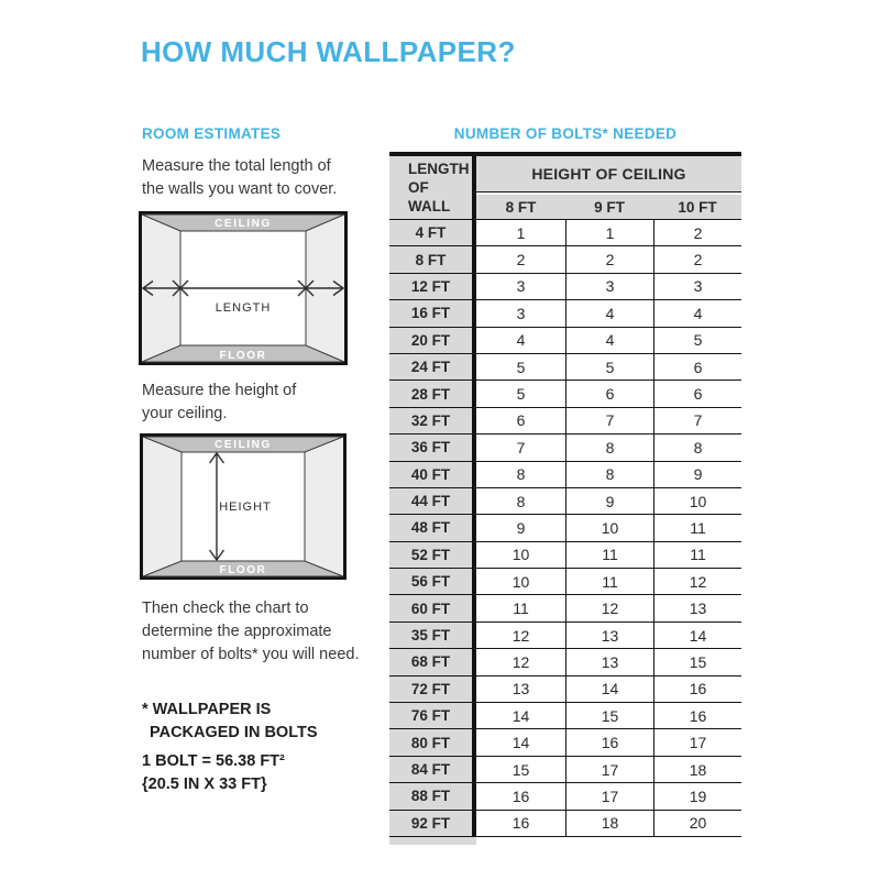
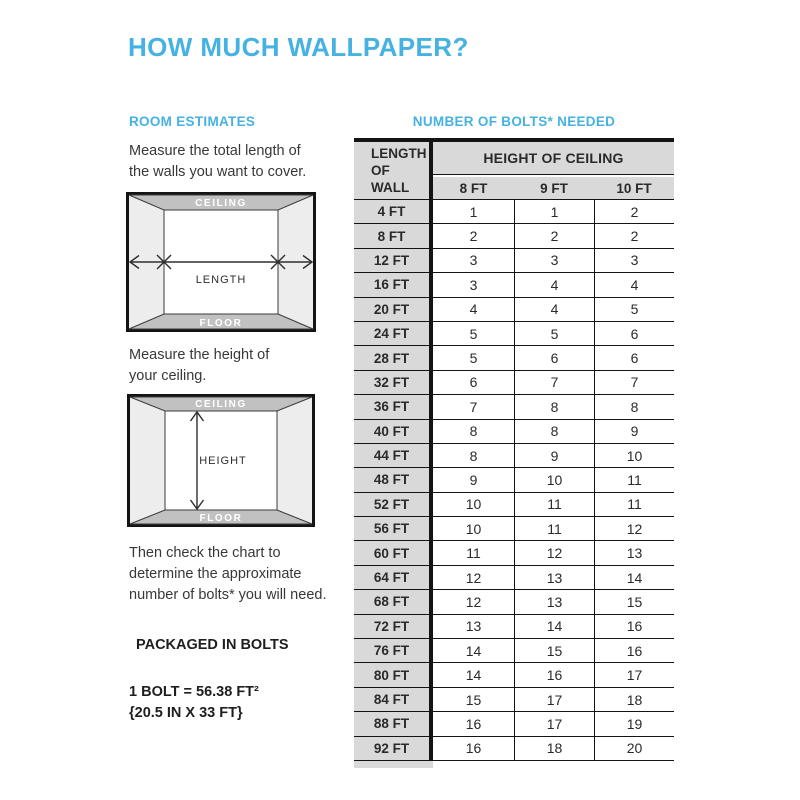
  HOW MUCH WALLPAPER?
  ROOM ESTIMATES
  Measure the total length of
  the walls you want to cover.
  CEILING
  FLOOR
  LENGTH
  Measure the height of
  your ceiling.
  CEILING
  FLOOR
  HEIGHT
  Then check the chart to
  determine the approximate
  number of bolts* you will need.
- * WALLPAPER IS
  PACKAGED IN BOLTS
  1 BOLT = 56.38 FT²
  {20.5 IN X 33 FT}
  NUMBER OF BOLTS* NEEDED
  LENGTH OF WALL	HEIGHT OF CEILING
  8 FT	9 FT	10 FT
  4 FT	1	1	2
  8 FT	2	2	2
  12 FT	3	3	3
  16 FT	3	4	4
  20 FT	4	4	5
  24 FT	5	5	6
  28 FT	5	6	6
  32 FT	6	7	7
  36 FT	7	8	8
  40 FT	8	8	9
  44 FT	8	9	10
  48 FT	9	10	11
  52 FT	10	11	11
  56 FT	10	11	12
  60 FT	11	12	13
- 35 FT	12	13	14
+ 64 FT	12	13	14
  68 FT	12	13	15
  72 FT	13	14	16
  76 FT	14	15	16
  80 FT	14	16	17
  84 FT	15	17	18
  88 FT	16	17	19
  92 FT	16	18	20
